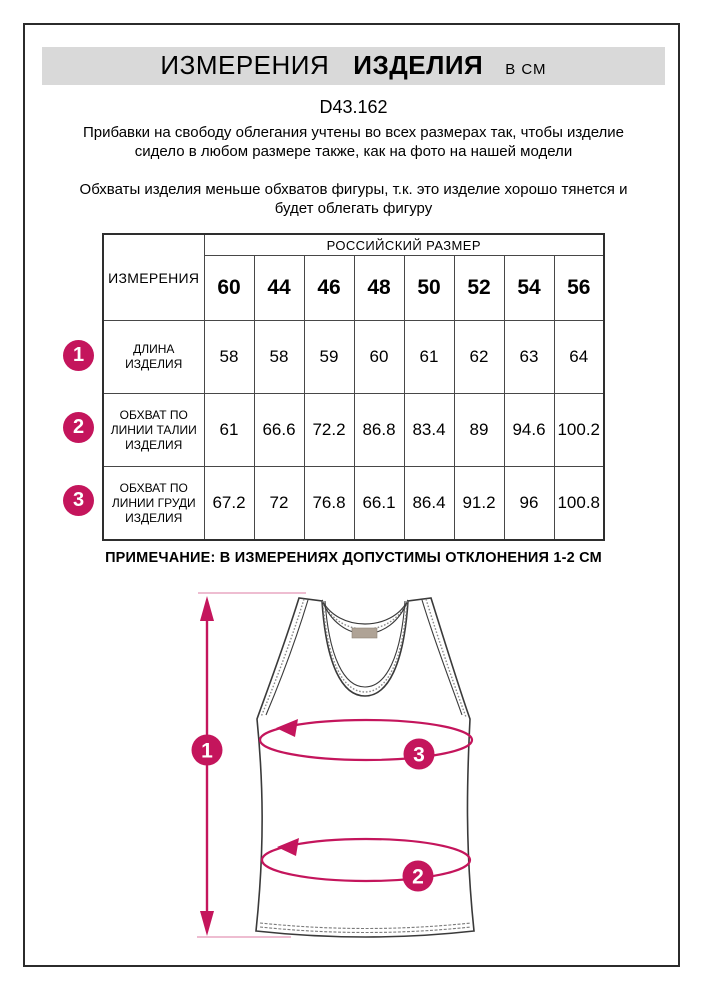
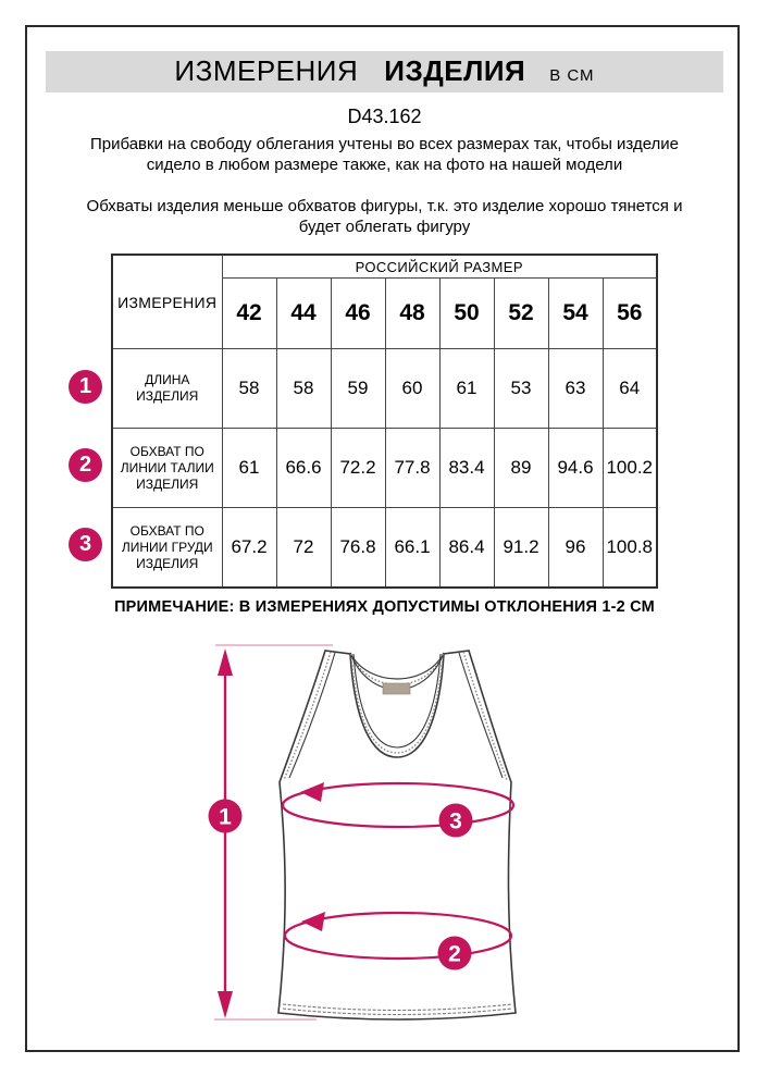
  ИЗМЕРЕНИЯ ИЗДЕЛИЯ В СМ
  D43.162
  Прибавки на свободу облегания учтены во всех размерах так, чтобы изделие сидело в любом размере также, как на фото на нашей модели
  Обхваты изделия меньше обхватов фигуры, т.к. это изделие хорошо тянется и будет облегать фигуру
  ИЗМЕРЕНИЯ	РОССИЙСКИЙ РАЗМЕР
- 60	44	46	48	50	52	54	56
+ 42	44	46	48	50	52	54	56
- ДЛИНА ИЗДЕЛИЯ	58	58	59	60	61	62	63	64
+ ДЛИНА ИЗДЕЛИЯ	58	58	59	60	61	53	63	64
- ОБХВАТ ПО ЛИНИИ ТАЛИИ ИЗДЕЛИЯ	61	66.6	72.2	86.8	83.4	89	94.6	100.2
+ ОБХВАТ ПО ЛИНИИ ТАЛИИ ИЗДЕЛИЯ	61	66.6	72.2	77.8	83.4	89	94.6	100.2
  ОБХВАТ ПО ЛИНИИ ГРУДИ ИЗДЕЛИЯ	67.2	72	76.8	66.1	86.4	91.2	96	100.8
  1
  2
  3
  ПРИМЕЧАНИЕ: В ИЗМЕРЕНИЯХ ДОПУСТИМЫ ОТКЛОНЕНИЯ 1-2 СМ
  1
  3
  2
